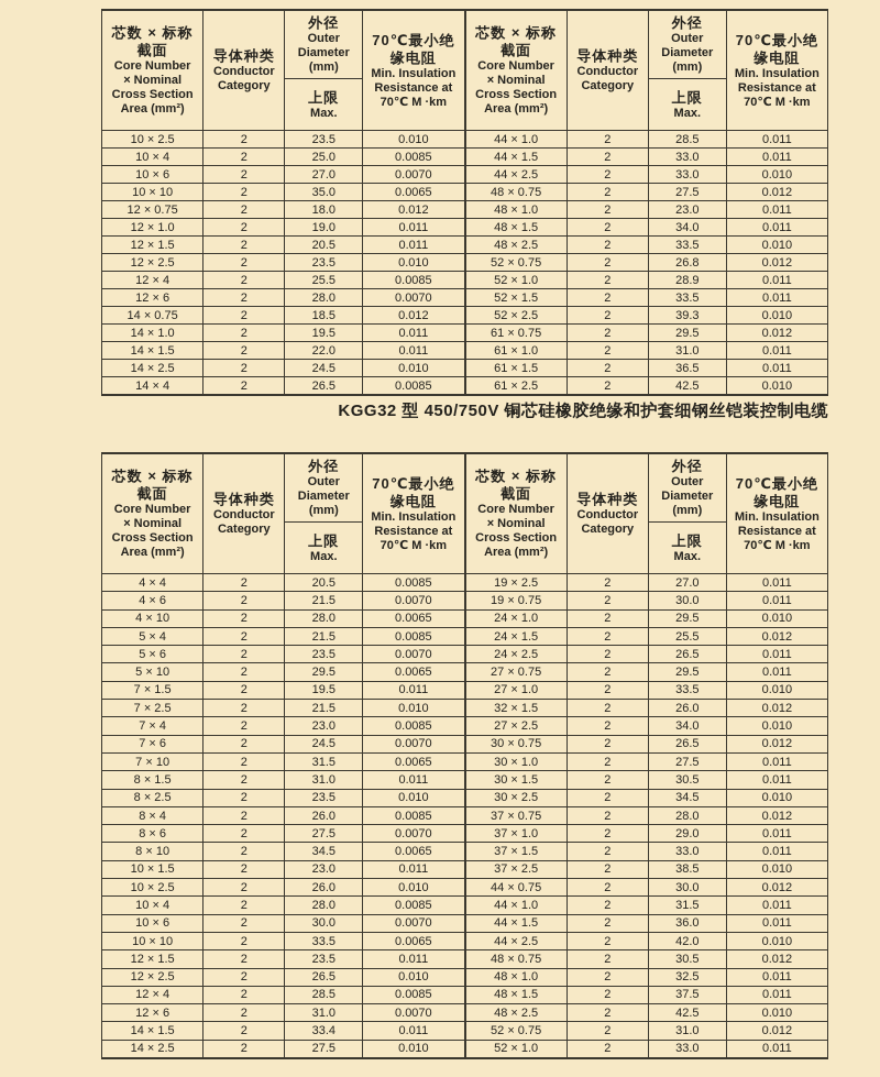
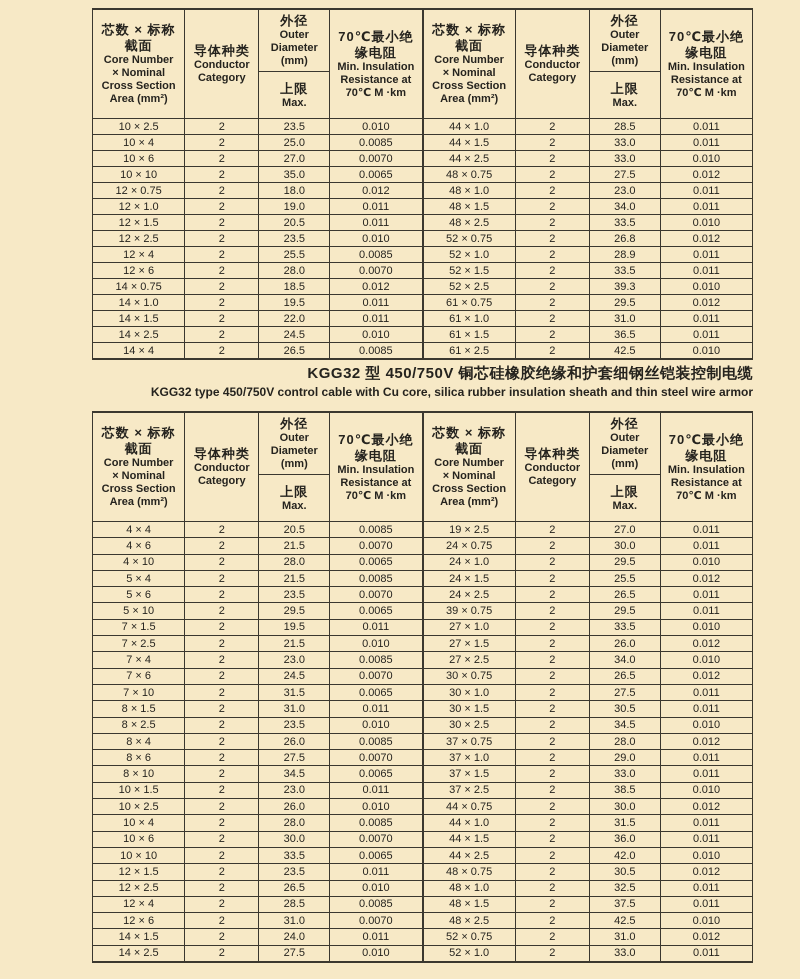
  芯数 × 标称 截面 Core Number × Nominal Cross Section Area (mm²)	导体种类 Conductor Category	外径 Outer Diameter (mm)	70℃最小绝 缘电阻 Min. Insulation Resistance at 70℃ M ·km
  上限 Max.
  10 × 2.5	2	23.5	0.010
  10 × 4	2	25.0	0.0085
  10 × 6	2	27.0	0.0070
  10 × 10	2	35.0	0.0065
  12 × 0.75	2	18.0	0.012
  12 × 1.0	2	19.0	0.011
  12 × 1.5	2	20.5	0.011
  12 × 2.5	2	23.5	0.010
  12 × 4	2	25.5	0.0085
  12 × 6	2	28.0	0.0070
  14 × 0.75	2	18.5	0.012
  14 × 1.0	2	19.5	0.011
  14 × 1.5	2	22.0	0.011
  14 × 2.5	2	24.5	0.010
  14 × 4	2	26.5	0.0085
  芯数 × 标称 截面 Core Number × Nominal Cross Section Area (mm²)	导体种类 Conductor Category	外径 Outer Diameter (mm)	70℃最小绝 缘电阻 Min. Insulation Resistance at 70℃ M ·km
  上限 Max.
  44 × 1.0	2	28.5	0.011
  44 × 1.5	2	33.0	0.011
  44 × 2.5	2	33.0	0.010
  48 × 0.75	2	27.5	0.012
  48 × 1.0	2	23.0	0.011
  48 × 1.5	2	34.0	0.011
  48 × 2.5	2	33.5	0.010
  52 × 0.75	2	26.8	0.012
  52 × 1.0	2	28.9	0.011
  52 × 1.5	2	33.5	0.011
  52 × 2.5	2	39.3	0.010
  61 × 0.75	2	29.5	0.012
  61 × 1.0	2	31.0	0.011
  61 × 1.5	2	36.5	0.011
  61 × 2.5	2	42.5	0.010
  KGG32 型 450/750V 铜芯硅橡胶绝缘和护套细钢丝铠装控制电缆
+ KGG32 type 450/750V control cable with Cu core, silica rubber insulation sheath and thin steel wire armor
  芯数 × 标称 截面 Core Number × Nominal Cross Section Area (mm²)	导体种类 Conductor Category	外径 Outer Diameter (mm)	70℃最小绝 缘电阻 Min. Insulation Resistance at 70℃ M ·km
  上限 Max.
  4 × 4	2	20.5	0.0085
  4 × 6	2	21.5	0.0070
  4 × 10	2	28.0	0.0065
  5 × 4	2	21.5	0.0085
  5 × 6	2	23.5	0.0070
  5 × 10	2	29.5	0.0065
  7 × 1.5	2	19.5	0.011
  7 × 2.5	2	21.5	0.010
  7 × 4	2	23.0	0.0085
  7 × 6	2	24.5	0.0070
  7 × 10	2	31.5	0.0065
  8 × 1.5	2	31.0	0.011
  8 × 2.5	2	23.5	0.010
  8 × 4	2	26.0	0.0085
  8 × 6	2	27.5	0.0070
  8 × 10	2	34.5	0.0065
  10 × 1.5	2	23.0	0.011
  10 × 2.5	2	26.0	0.010
  10 × 4	2	28.0	0.0085
  10 × 6	2	30.0	0.0070
  10 × 10	2	33.5	0.0065
  12 × 1.5	2	23.5	0.011
  12 × 2.5	2	26.5	0.010
  12 × 4	2	28.5	0.0085
  12 × 6	2	31.0	0.0070
- 14 × 1.5	2	33.4	0.011
+ 14 × 1.5	2	24.0	0.011
  14 × 2.5	2	27.5	0.010
  芯数 × 标称 截面 Core Number × Nominal Cross Section Area (mm²)	导体种类 Conductor Category	外径 Outer Diameter (mm)	70℃最小绝 缘电阻 Min. Insulation Resistance at 70℃ M ·km
  上限 Max.
  19 × 2.5	2	27.0	0.011
- 19 × 0.75	2	30.0	0.011
+ 24 × 0.75	2	30.0	0.011
  24 × 1.0	2	29.5	0.010
  24 × 1.5	2	25.5	0.012
  24 × 2.5	2	26.5	0.011
- 27 × 0.75	2	29.5	0.011
+ 39 × 0.75	2	29.5	0.011
  27 × 1.0	2	33.5	0.010
- 32 × 1.5	2	26.0	0.012
+ 27 × 1.5	2	26.0	0.012
  27 × 2.5	2	34.0	0.010
  30 × 0.75	2	26.5	0.012
  30 × 1.0	2	27.5	0.011
  30 × 1.5	2	30.5	0.011
  30 × 2.5	2	34.5	0.010
  37 × 0.75	2	28.0	0.012
  37 × 1.0	2	29.0	0.011
  37 × 1.5	2	33.0	0.011
  37 × 2.5	2	38.5	0.010
  44 × 0.75	2	30.0	0.012
  44 × 1.0	2	31.5	0.011
  44 × 1.5	2	36.0	0.011
  44 × 2.5	2	42.0	0.010
  48 × 0.75	2	30.5	0.012
  48 × 1.0	2	32.5	0.011
  48 × 1.5	2	37.5	0.011
  48 × 2.5	2	42.5	0.010
  52 × 0.75	2	31.0	0.012
  52 × 1.0	2	33.0	0.011
